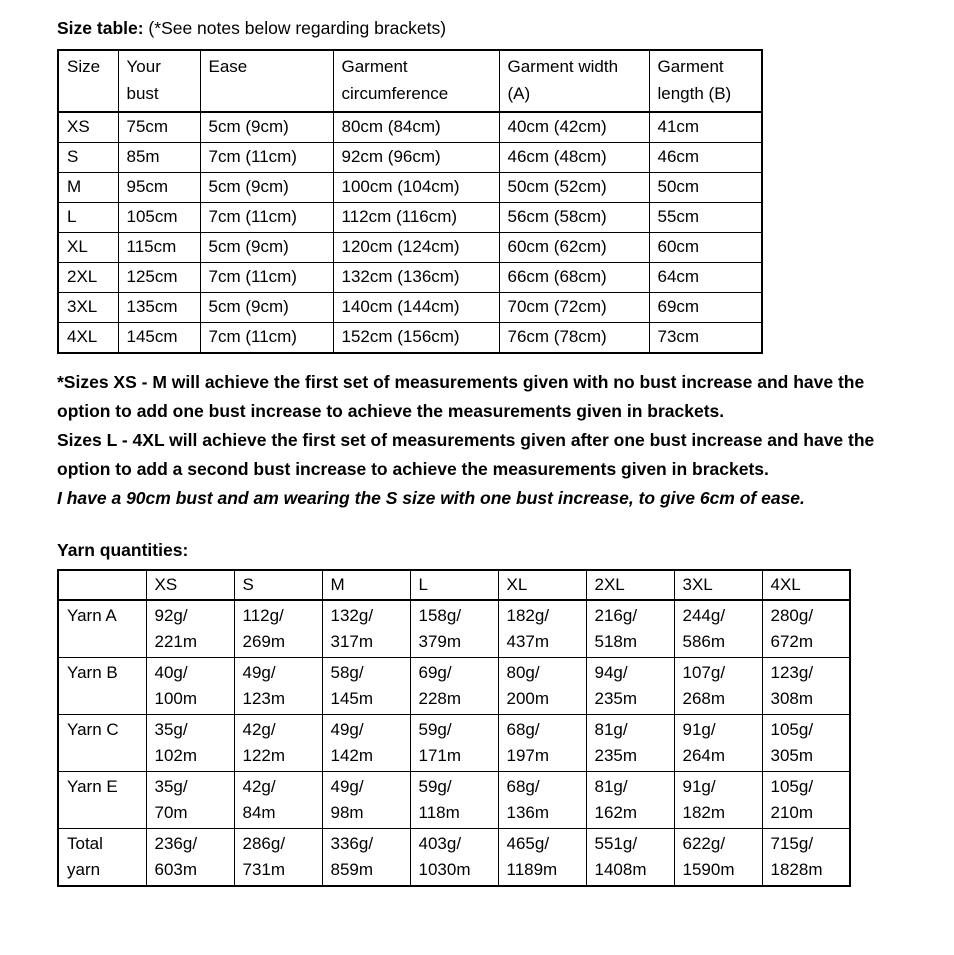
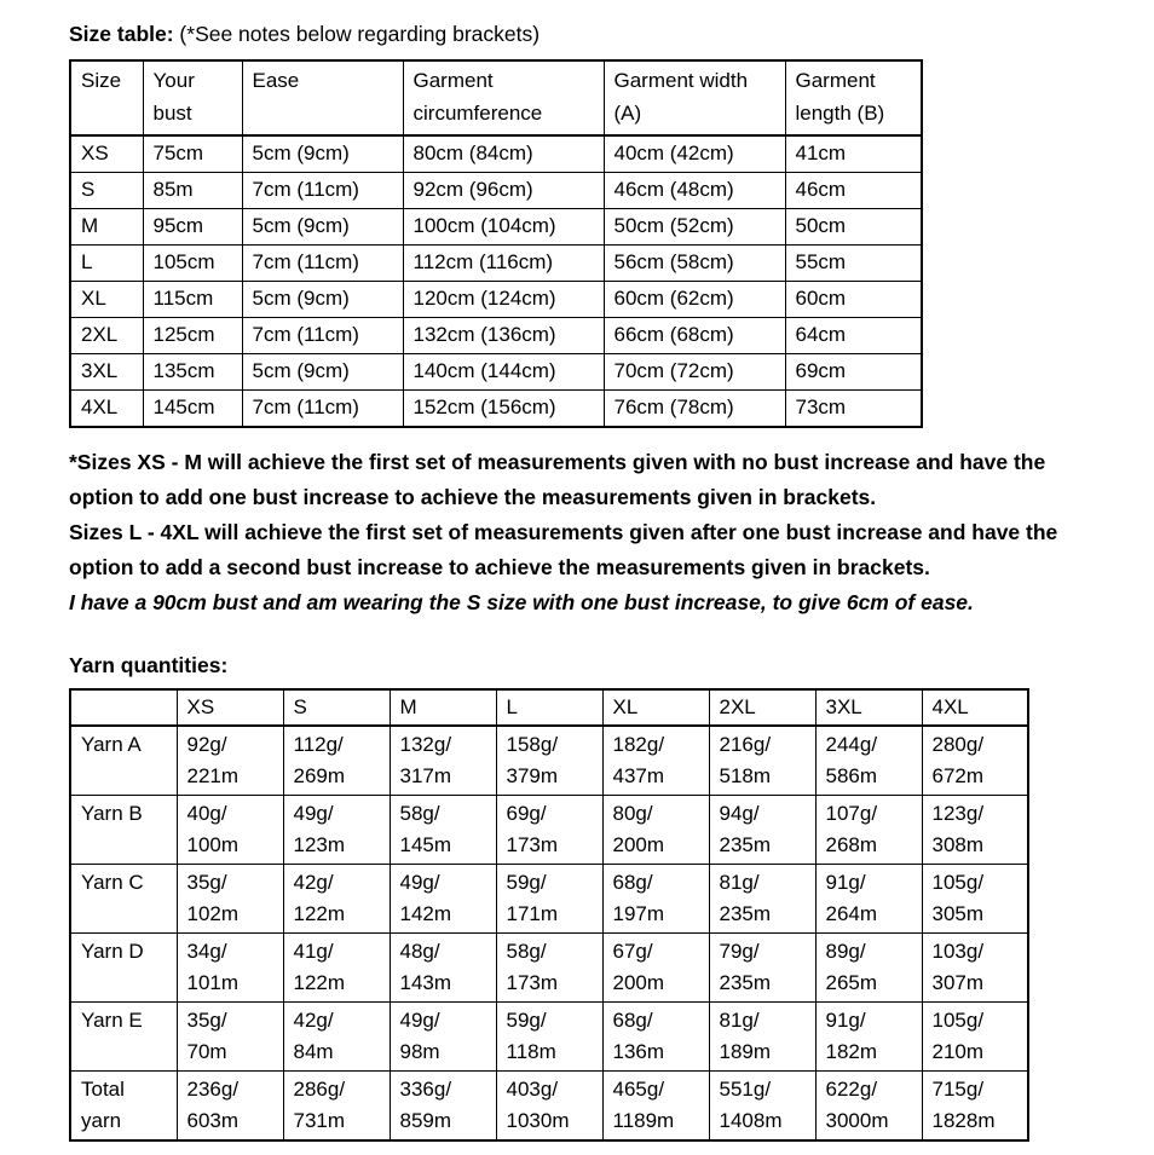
  Size table: (*See notes below regarding brackets)
  Size	Your bust	Ease	Garment circumference	Garment width (A)	Garment length (B)
  XS	75cm	5cm (9cm)	80cm (84cm)	40cm (42cm)	41cm
  S	85m	7cm (11cm)	92cm (96cm)	46cm (48cm)	46cm
  M	95cm	5cm (9cm)	100cm (104cm)	50cm (52cm)	50cm
  L	105cm	7cm (11cm)	112cm (116cm)	56cm (58cm)	55cm
  XL	115cm	5cm (9cm)	120cm (124cm)	60cm (62cm)	60cm
  2XL	125cm	7cm (11cm)	132cm (136cm)	66cm (68cm)	64cm
  3XL	135cm	5cm (9cm)	140cm (144cm)	70cm (72cm)	69cm
  4XL	145cm	7cm (11cm)	152cm (156cm)	76cm (78cm)	73cm
  *Sizes XS - M will achieve the first set of measurements given with no bust increase and have the
  option to add one bust increase to achieve the measurements given in brackets.
  Sizes L - 4XL will achieve the first set of measurements given after one bust increase and have the
  option to add a second bust increase to achieve the measurements given in brackets.
  I have a 90cm bust and am wearing the S size with one bust increase, to give 6cm of ease.
  Yarn quantities:
  	XS	S	M	L	XL	2XL	3XL	4XL
  Yarn A	92g/ 221m	112g/ 269m	132g/ 317m	158g/ 379m	182g/ 437m	216g/ 518m	244g/ 586m	280g/ 672m
- Yarn B	40g/ 100m	49g/ 123m	58g/ 145m	69g/ 228m	80g/ 200m	94g/ 235m	107g/ 268m	123g/ 308m
+ Yarn B	40g/ 100m	49g/ 123m	58g/ 145m	69g/ 173m	80g/ 200m	94g/ 235m	107g/ 268m	123g/ 308m
  Yarn C	35g/ 102m	42g/ 122m	49g/ 142m	59g/ 171m	68g/ 197m	81g/ 235m	91g/ 264m	105g/ 305m
+ Yarn D	34g/ 101m	41g/ 122m	48g/ 143m	58g/ 173m	67g/ 200m	79g/ 235m	89g/ 265m	103g/ 307m
- Yarn E	35g/ 70m	42g/ 84m	49g/ 98m	59g/ 118m	68g/ 136m	81g/ 162m	91g/ 182m	105g/ 210m
+ Yarn E	35g/ 70m	42g/ 84m	49g/ 98m	59g/ 118m	68g/ 136m	81g/ 189m	91g/ 182m	105g/ 210m
- Total yarn	236g/ 603m	286g/ 731m	336g/ 859m	403g/ 1030m	465g/ 1189m	551g/ 1408m	622g/ 1590m	715g/ 1828m
+ Total yarn	236g/ 603m	286g/ 731m	336g/ 859m	403g/ 1030m	465g/ 1189m	551g/ 1408m	622g/ 3000m	715g/ 1828m
